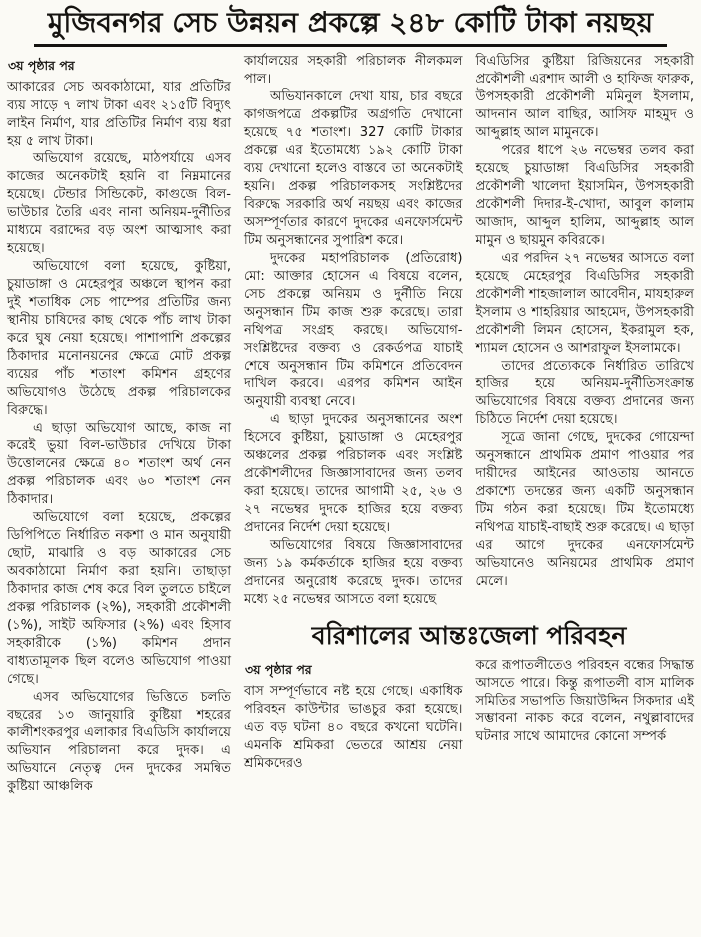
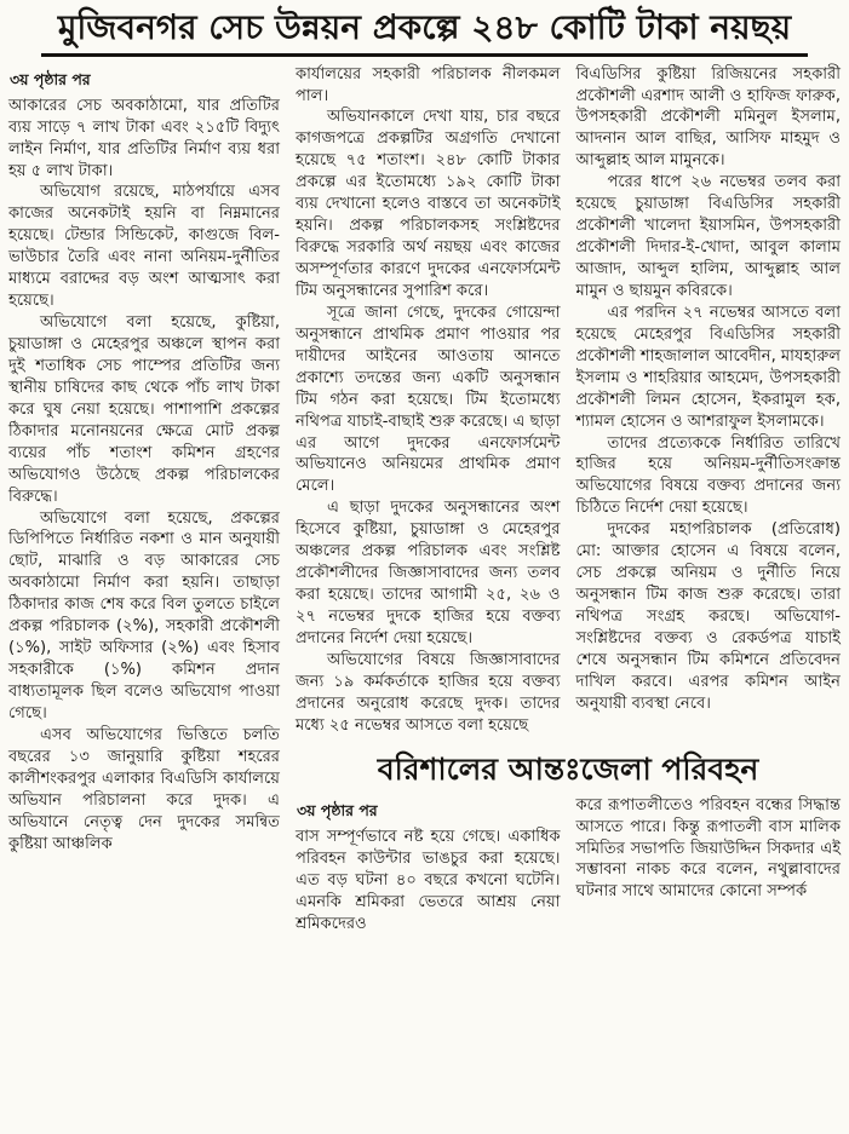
  মুজিবনগর সেচ উন্নয়ন প্রকল্পে ২৪৮ কোটি টাকা নয়ছয়
  ৩য় পৃষ্ঠার পর
  আকারের সেচ অবকাঠামো, যার প্রতিটির ব্যয় সাড়ে ৭ লাখ টাকা এবং ২১৫টি বিদ্যুৎ লাইন নির্মাণ, যার প্রতিটির নির্মাণ ব্যয় ধরা হয় ৫ লাখ টাকা।
  অভিযোগ রয়েছে, মাঠপর্যায়ে এসব কাজের অনেকটাই হয়নি বা নিম্নমানের হয়েছে। টেন্ডার সিন্ডিকেট, কাগুজে বিল-ভাউচার তৈরি এবং নানা অনিয়ম-দুর্নীতির মাধ্যমে বরাদ্দের বড় অংশ আত্মসাৎ করা হয়েছে।
  অভিযোগে বলা হয়েছে, কুষ্টিয়া, চুয়াডাঙ্গা ও মেহেরপুর অঞ্চলে স্থাপন করা দুই শতাধিক সেচ পাম্পের প্রতিটির জন্য স্থানীয় চাষিদের কাছ থেকে পাঁচ লাখ টাকা করে ঘুষ নেয়া হয়েছে। পাশাপাশি প্রকল্পের ঠিকাদার মনোনয়নের ক্ষেত্রে মোট প্রকল্প ব্যয়ের পাঁচ শতাংশ কমিশন গ্রহণের অভিযোগও উঠেছে প্রকল্প পরিচালকের বিরুদ্ধে।
- এ ছাড়া অভিযোগ আছে, কাজ না করেই ভুয়া বিল-ভাউচার দেখিয়ে টাকা উত্তোলনের ক্ষেত্রে ৪০ শতাংশ অর্থ নেন প্রকল্প পরিচালক এবং ৬০ শতাংশ নেন ঠিকাদার।
  অভিযোগে বলা হয়েছে, প্রকল্পের ডিপিপিতে নির্ধারিত নকশা ও মান অনুযায়ী ছোট, মাঝারি ও বড় আকারের সেচ অবকাঠামো নির্মাণ করা হয়নি। তাছাড়া ঠিকাদার কাজ শেষ করে বিল তুলতে চাইলে প্রকল্প পরিচালক (২%), সহকারী প্রকৌশলী (১%), সাইট অফিসার (২%) এবং হিসাব সহকারীকে (১%) কমিশন প্রদান বাধ্যতামূলক ছিল বলেও অভিযোগ পাওয়া গেছে।
  এসব অভিযোগের ভিত্তিতে চলতি বছরের ১৩ জানুয়ারি কুষ্টিয়া শহরের কালীশংকরপুর এলাকার বিএডিসি কার্যালয়ে অভিযান পরিচালনা করে দুদক। এ অভিযানে নেতৃত্ব দেন দুদকের সমন্বিত কুষ্টিয়া আঞ্চলিক
  কার্যালয়ের সহকারী পরিচালক নীলকমল পাল।
- অভিযানকালে দেখা যায়, চার বছরে কাগজপত্রে প্রকল্পটির অগ্রগতি দেখানো হয়েছে ৭৫ শতাংশ। 327 কোটি টাকার প্রকল্পে এর ইতোমধ্যে ১৯২ কোটি টাকা ব্যয় দেখানো হলেও বাস্তবে তা অনেকটাই হয়নি। প্রকল্প পরিচালকসহ সংশ্লিষ্টদের বিরুদ্ধে সরকারি অর্থ নয়ছয় এবং কাজের অসম্পূর্ণতার কারণে দুদকের এনফোর্সমেন্ট টিম অনুসন্ধানের সুপারিশ করে।
+ অভিযানকালে দেখা যায়, চার বছরে কাগজপত্রে প্রকল্পটির অগ্রগতি দেখানো হয়েছে ৭৫ শতাংশ। ২৪৮ কোটি টাকার প্রকল্পে এর ইতোমধ্যে ১৯২ কোটি টাকা ব্যয় দেখানো হলেও বাস্তবে তা অনেকটাই হয়নি। প্রকল্প পরিচালকসহ সংশ্লিষ্টদের বিরুদ্ধে সরকারি অর্থ নয়ছয় এবং কাজের অসম্পূর্ণতার কারণে দুদকের এনফোর্সমেন্ট টিম অনুসন্ধানের সুপারিশ করে।
- দুদকের মহাপরিচালক (প্রতিরোধ) মো: আক্তার হোসেন এ বিষয়ে বলেন, সেচ প্রকল্পে অনিয়ম ও দুর্নীতি নিয়ে অনুসন্ধান টিম কাজ শুরু করেছে। তারা নথিপত্র সংগ্রহ করছে। অভিযোগ-সংশ্লিষ্টদের বক্তব্য ও রেকর্ডপত্র যাচাই শেষে অনুসন্ধান টিম কমিশনে প্রতিবেদন দাখিল করবে। এরপর কমিশন আইন অনুযায়ী ব্যবস্থা নেবে।
+ সূত্রে জানা গেছে, দুদকের গোয়েন্দা অনুসন্ধানে প্রাথমিক প্রমাণ পাওয়ার পর দায়ীদের আইনের আওতায় আনতে প্রকাশ্যে তদন্তের জন্য একটি অনুসন্ধান টিম গঠন করা হয়েছে। টিম ইতোমধ্যে নথিপত্র যাচাই-বাছাই শুরু করেছে। এ ছাড়া এর আগে দুদকের এনফোর্সমেন্ট অভিযানেও অনিয়মের প্রাথমিক প্রমাণ মেলে।
  এ ছাড়া দুদকের অনুসন্ধানের অংশ হিসেবে কুষ্টিয়া, চুয়াডাঙ্গা ও মেহেরপুর অঞ্চলের প্রকল্প পরিচালক এবং সংশ্লিষ্ট প্রকৌশলীদের জিজ্ঞাসাবাদের জন্য তলব করা হয়েছে। তাদের আগামী ২৫, ২৬ ও ২৭ নভেম্বর দুদকে হাজির হয়ে বক্তব্য প্রদানের নির্দেশ দেয়া হয়েছে।
  অভিযোগের বিষয়ে জিজ্ঞাসাবাদের জন্য ১৯ কর্মকর্তাকে হাজির হয়ে বক্তব্য প্রদানের অনুরোধ করেছে দুদক। তাদের মধ্যে ২৫ নভেম্বর আসতে বলা হয়েছে
  বিএডিসির কুষ্টিয়া রিজিয়নের সহকারী প্রকৌশলী এরশাদ আলী ও হাফিজ ফারুক, উপসহকারী প্রকৌশলী মমিনুল ইসলাম, আদনান আল বাছির, আসিফ মাহমুদ ও আব্দুল্লাহ আল মামুনকে।
  পরের ধাপে ২৬ নভেম্বর তলব করা হয়েছে চুয়াডাঙ্গা বিএডিসির সহকারী প্রকৌশলী খালেদা ইয়াসমিন, উপসহকারী প্রকৌশলী দিদার-ই-খোদা, আবুল কালাম আজাদ, আব্দুল হালিম, আব্দুল্লাহ আল মামুন ও ছায়মুন কবিরকে।
  এর পরদিন ২৭ নভেম্বর আসতে বলা হয়েছে মেহেরপুর বিএডিসির সহকারী প্রকৌশলী শাহজালাল আবেদীন, মাযহারুল ইসলাম ও শাহরিয়ার আহমেদ, উপসহকারী প্রকৌশলী লিমন হোসেন, ইকরামুল হক, শ্যামল হোসেন ও আশরাফুল ইসলামকে।
  তাদের প্রত্যেককে নির্ধারিত তারিখে হাজির হয়ে অনিয়ম-দুর্নীতিসংক্রান্ত অভিযোগের বিষয়ে বক্তব্য প্রদানের জন্য চিঠিতে নির্দেশ দেয়া হয়েছে।
- সূত্রে জানা গেছে, দুদকের গোয়েন্দা অনুসন্ধানে প্রাথমিক প্রমাণ পাওয়ার পর দায়ীদের আইনের আওতায় আনতে প্রকাশ্যে তদন্তের জন্য একটি অনুসন্ধান টিম গঠন করা হয়েছে। টিম ইতোমধ্যে নথিপত্র যাচাই-বাছাই শুরু করেছে। এ ছাড়া এর আগে দুদকের এনফোর্সমেন্ট অভিযানেও অনিয়মের প্রাথমিক প্রমাণ মেলে।
+ দুদকের মহাপরিচালক (প্রতিরোধ) মো: আক্তার হোসেন এ বিষয়ে বলেন, সেচ প্রকল্পে অনিয়ম ও দুর্নীতি নিয়ে অনুসন্ধান টিম কাজ শুরু করেছে। তারা নথিপত্র সংগ্রহ করছে। অভিযোগ-সংশ্লিষ্টদের বক্তব্য ও রেকর্ডপত্র যাচাই শেষে অনুসন্ধান টিম কমিশনে প্রতিবেদন দাখিল করবে। এরপর কমিশন আইন অনুযায়ী ব্যবস্থা নেবে।
  বরিশালের আন্তঃজেলা পরিবহন
  ৩য় পৃষ্ঠার পর
  বাস সম্পূর্ণভাবে নষ্ট হয়ে গেছে। একাধিক পরিবহন কাউন্টার ভাঙচুর করা হয়েছে। এত বড় ঘটনা ৪০ বছরে কখনো ঘটেনি। এমনকি শ্রমিকরা ভেতরে আশ্রয় নেয়া শ্রমিকদেরও
  করে রূপাতলীতেও পরিবহন বন্ধের সিদ্ধান্ত আসতে পারে। কিন্তু রূপাতলী বাস মালিক সমিতির সভাপতি জিয়াউদ্দিন সিকদার এই সম্ভাবনা নাকচ করে বলেন, নথুল্লাবাদের ঘটনার সাথে আমাদের কোনো সম্পর্ক
